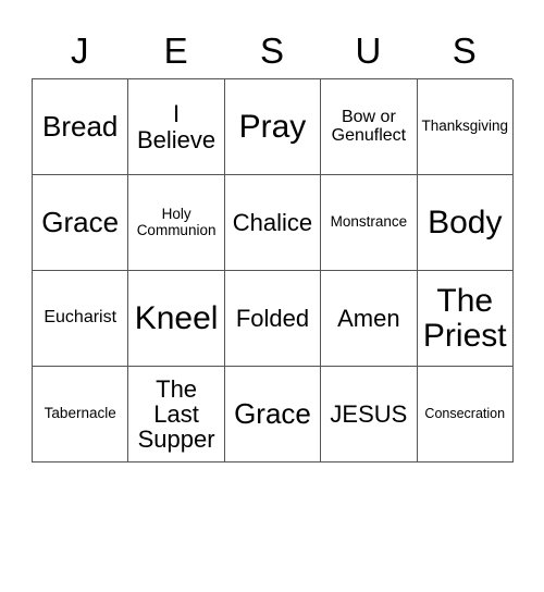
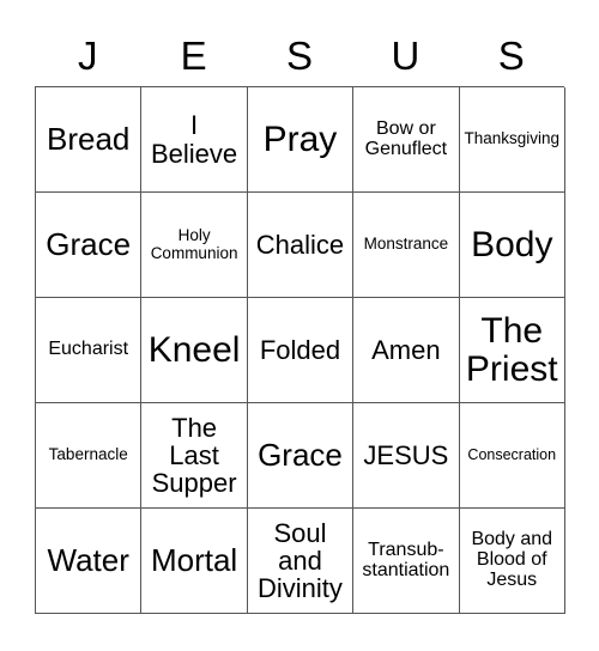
  J
  E
  S
  U
  S
  Bread
  I
  Believe
  Pray
  Bow or
  Genuflect
  Thanksgiving
  Grace
  Holy
  Communion
  Chalice
  Monstrance
  Body
  Eucharist
  Kneel
  Folded
  Amen
  The
  Priest
  Tabernacle
  The
  Last
  Supper
  Grace
  JESUS
  Consecration
+ Water
+ Mortal
+ Soul
+ and
+ Divinity
+ Transub-
+ stantiation
+ Body and
+ Blood of
+ Jesus
